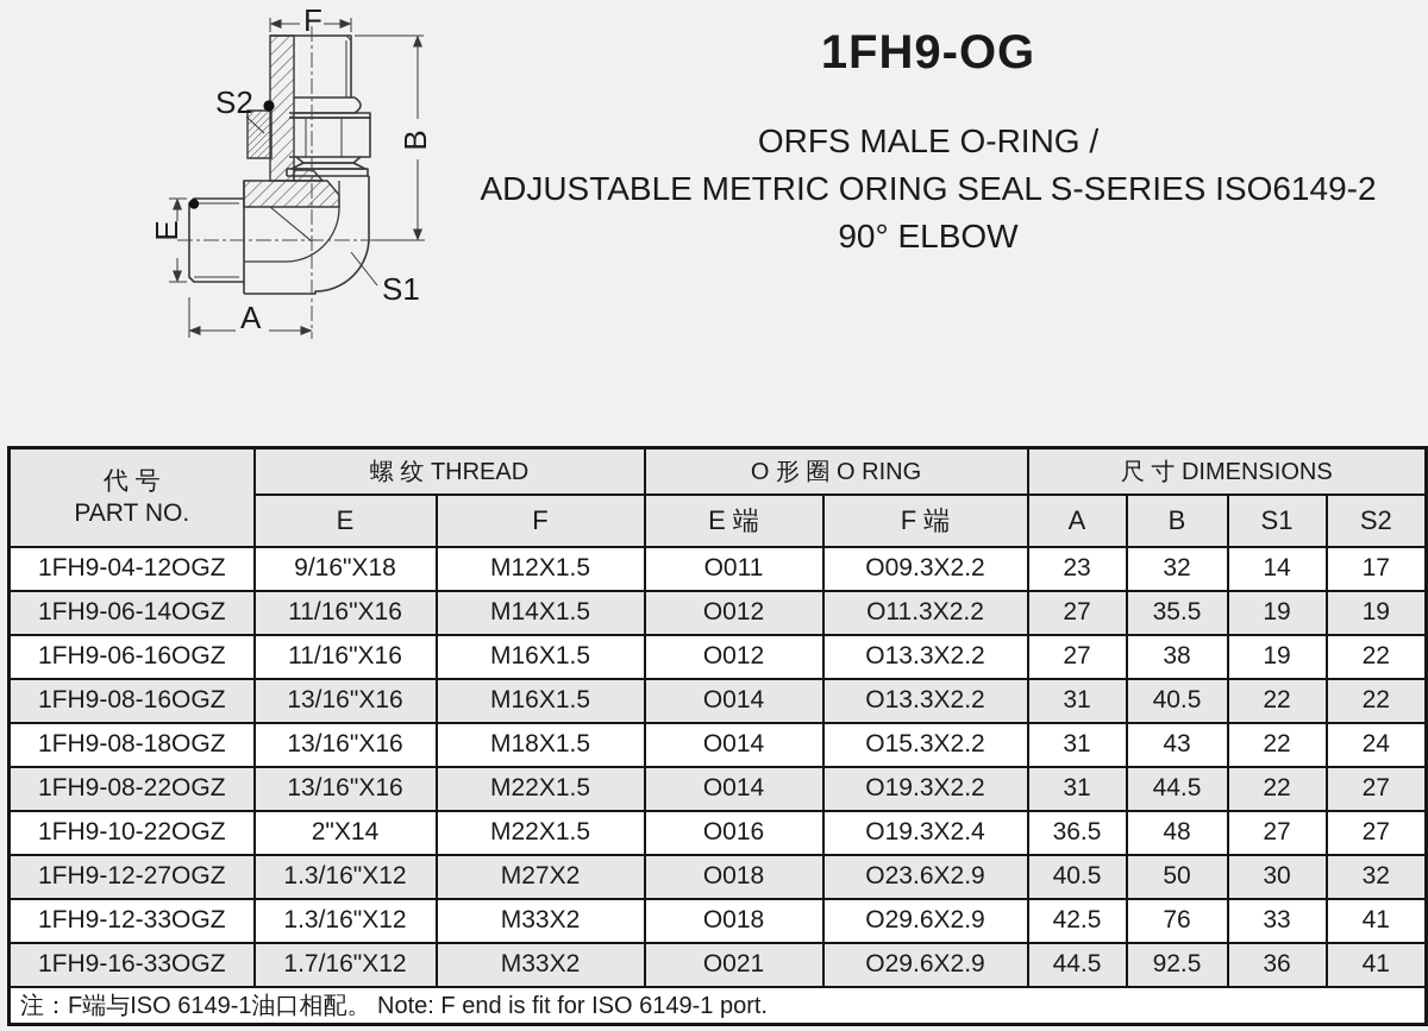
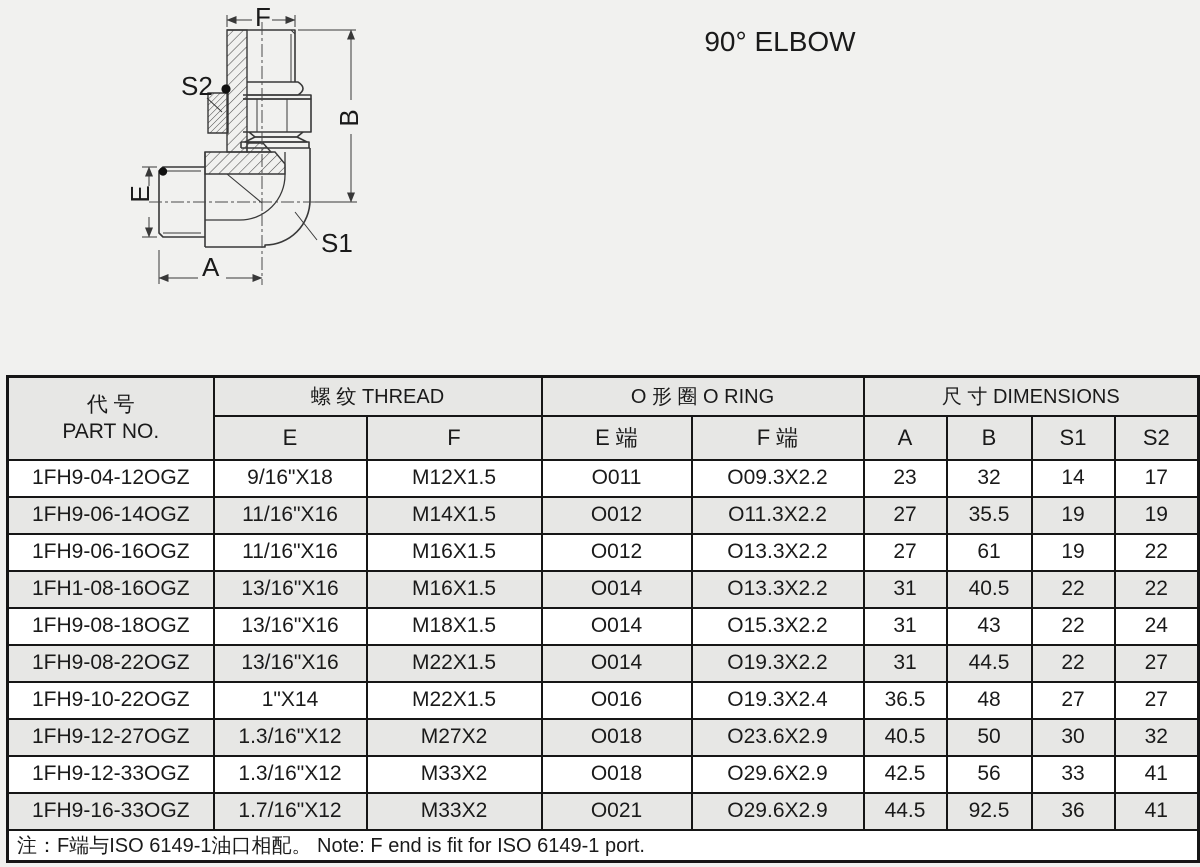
  F
  S2
  A
  S1
- 1FH9-OG
- ORFS MALE O-RING /
- ADJUSTABLE METRIC ORING SEAL S-SERIES ISO6149-2
  90° ELBOW
  代 号 PART NO.	螺 纹 THREAD	O 形 圈 O RING	尺 寸 DIMENSIONS
  E	F	E 端	F 端	A	B	S1	S2
  1FH9-04-12OGZ	9/16"X18	M12X1.5	O011	O09.3X2.2	23	32	14	17
  1FH9-06-14OGZ	11/16"X16	M14X1.5	O012	O11.3X2.2	27	35.5	19	19
- 1FH9-06-16OGZ	11/16"X16	M16X1.5	O012	O13.3X2.2	27	38	19	22
+ 1FH9-06-16OGZ	11/16"X16	M16X1.5	O012	O13.3X2.2	27	61	19	22
- 1FH9-08-16OGZ	13/16"X16	M16X1.5	O014	O13.3X2.2	31	40.5	22	22
+ 1FH1-08-16OGZ	13/16"X16	M16X1.5	O014	O13.3X2.2	31	40.5	22	22
  1FH9-08-18OGZ	13/16"X16	M18X1.5	O014	O15.3X2.2	31	43	22	24
  1FH9-08-22OGZ	13/16"X16	M22X1.5	O014	O19.3X2.2	31	44.5	22	27
- 1FH9-10-22OGZ	2"X14	M22X1.5	O016	O19.3X2.4	36.5	48	27	27
+ 1FH9-10-22OGZ	1"X14	M22X1.5	O016	O19.3X2.4	36.5	48	27	27
  1FH9-12-27OGZ	1.3/16"X12	M27X2	O018	O23.6X2.9	40.5	50	30	32
- 1FH9-12-33OGZ	1.3/16"X12	M33X2	O018	O29.6X2.9	42.5	76	33	41
+ 1FH9-12-33OGZ	1.3/16"X12	M33X2	O018	O29.6X2.9	42.5	56	33	41
  1FH9-16-33OGZ	1.7/16"X12	M33X2	O021	O29.6X2.9	44.5	92.5	36	41
  注：F端与ISO 6149-1油口相配。 Note: F end is fit for ISO 6149-1 port.
